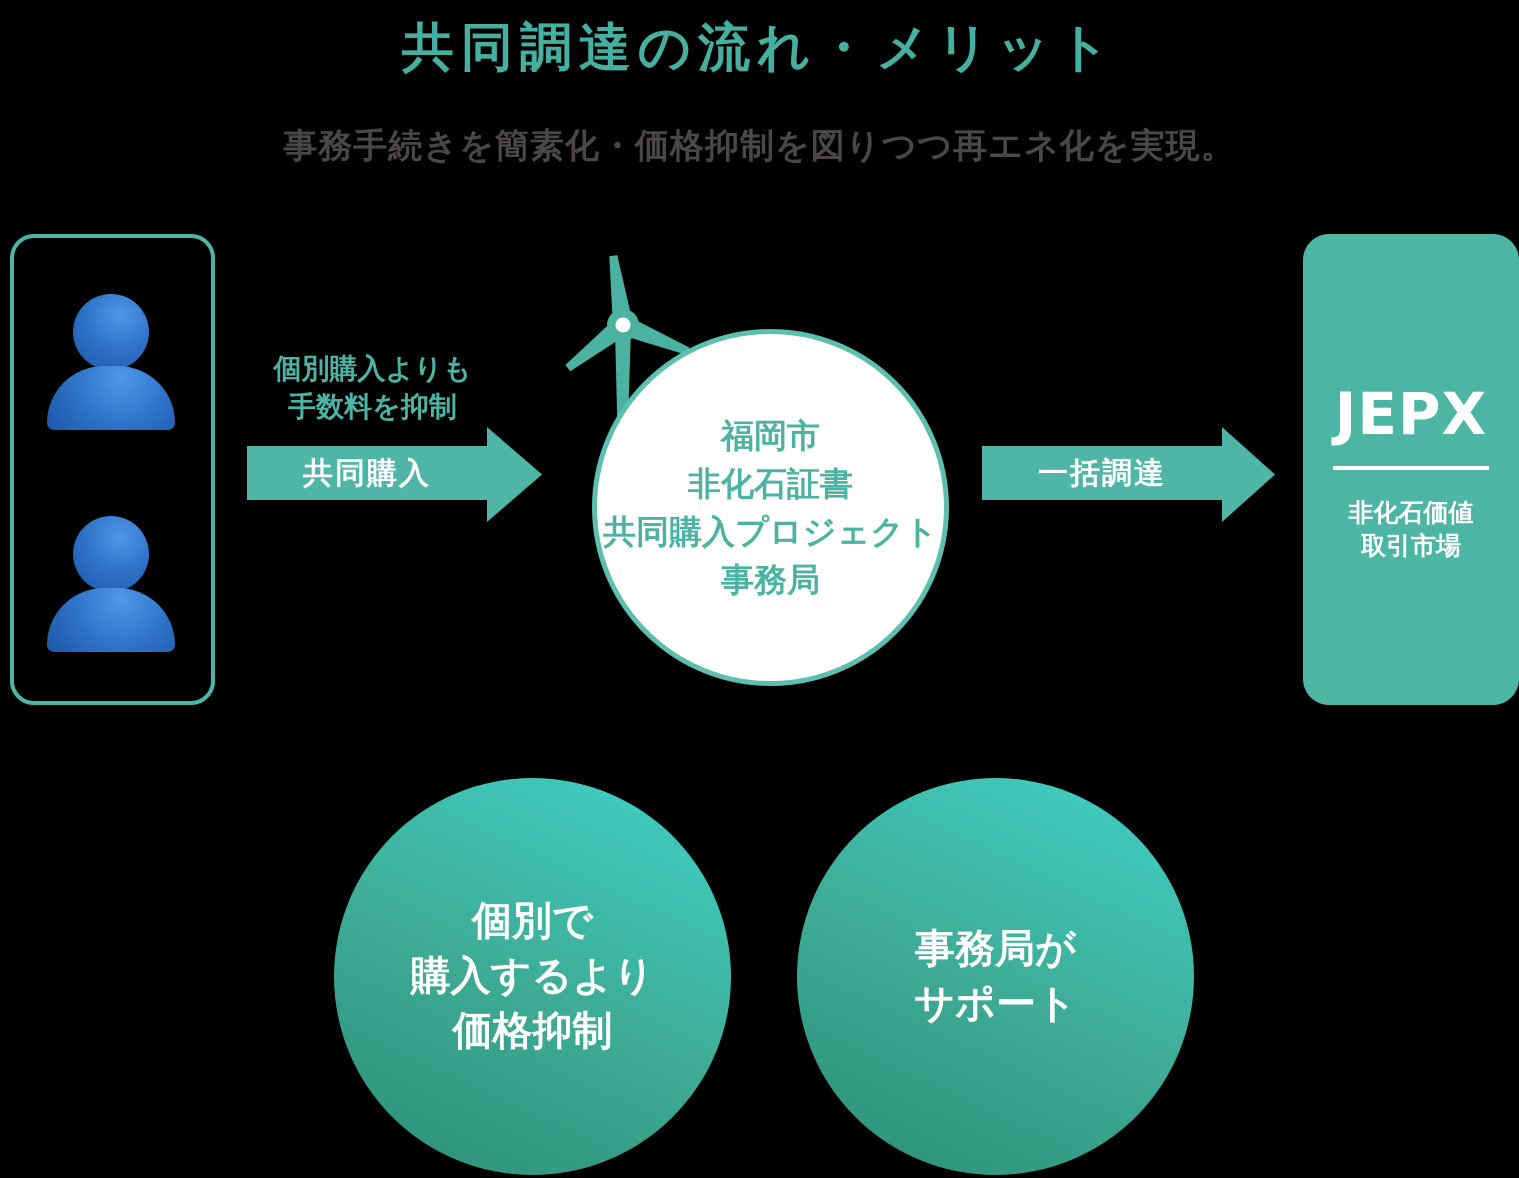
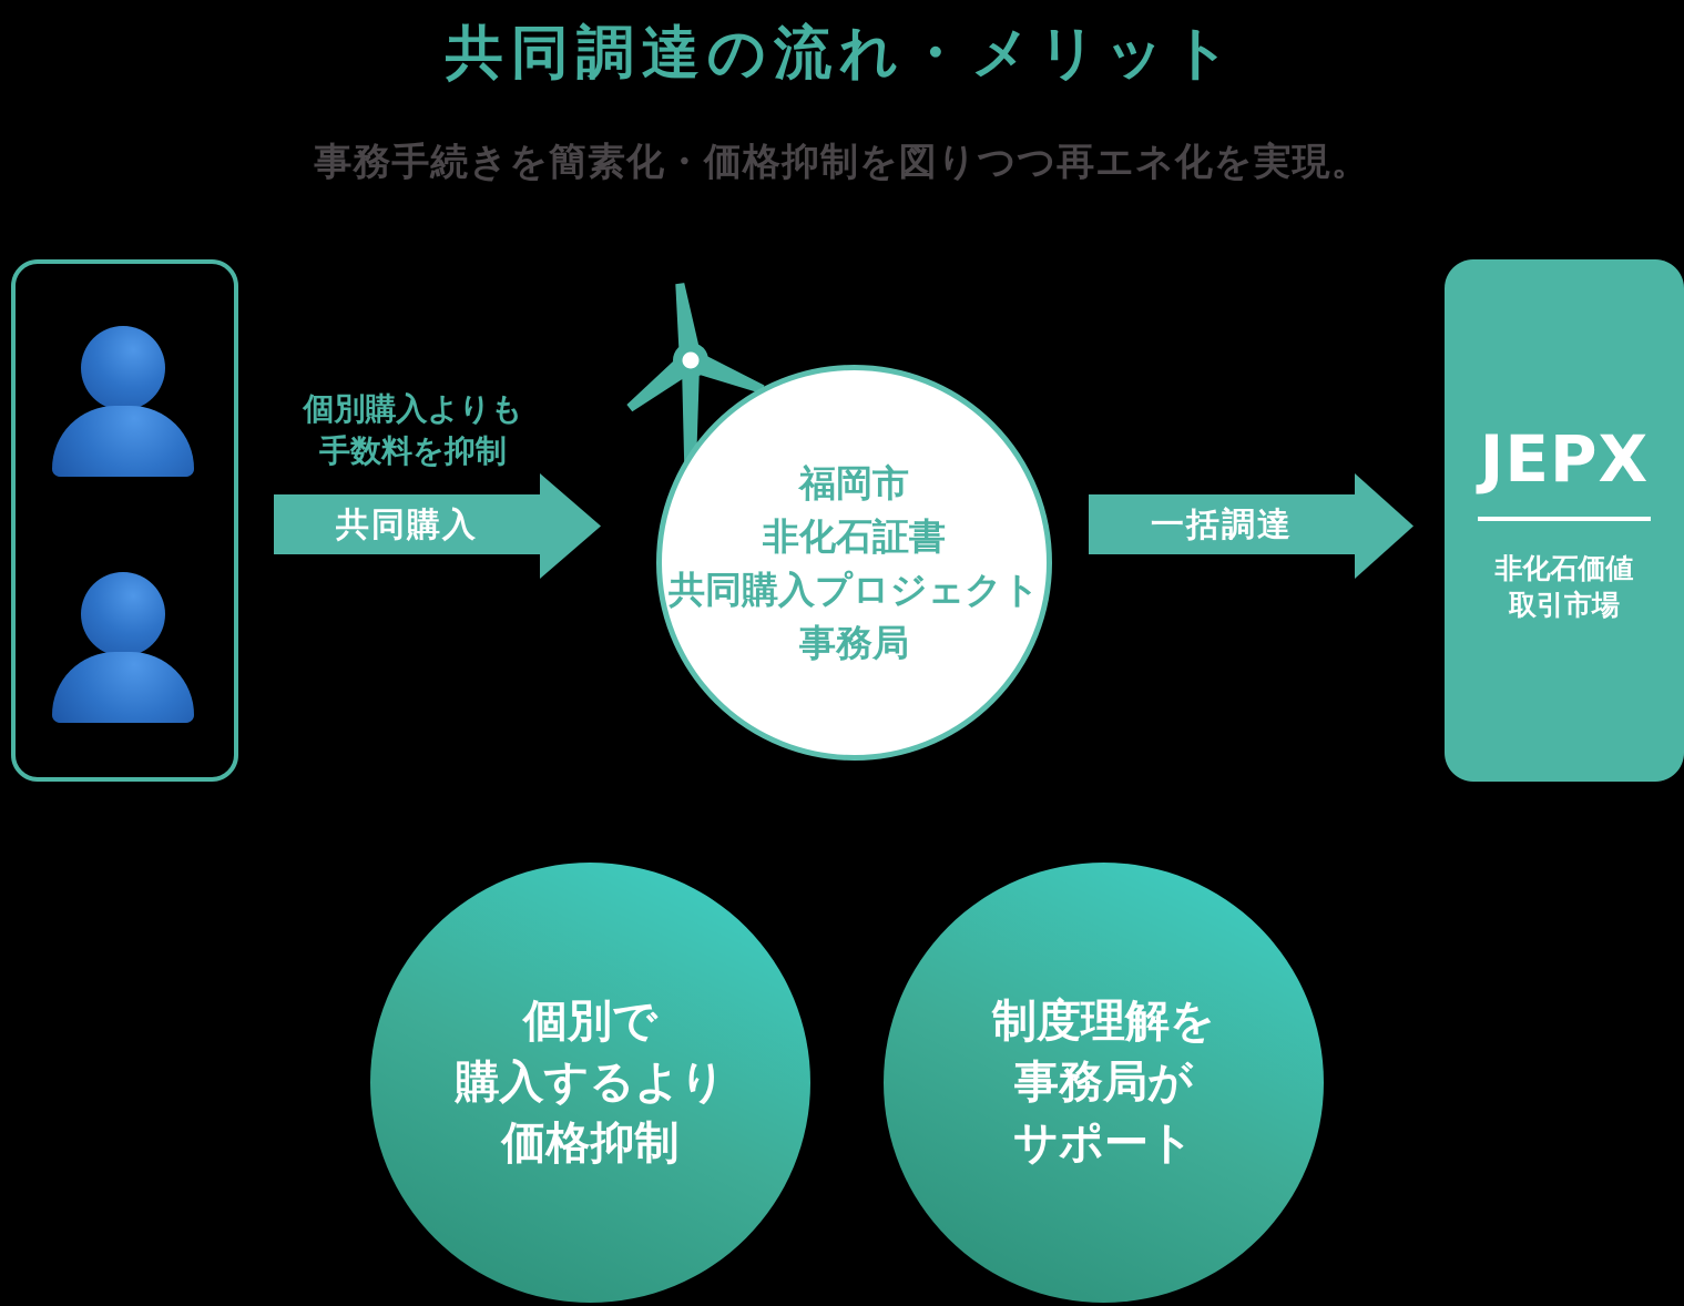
  共同調達の流れ・メリット
  事務手続きを簡素化・価格抑制を図りつつ再エネ化を実現。
  個別購入よりも
  手数料を抑制
  共同購入
  福岡市
  非化石証書
  共同購入プロジェクト
  事務局
  一括調達
  JEPX
  非化石価値
  取引市場
  個別で
  購入するより
  価格抑制
+ 制度理解を
  事務局が
  サポート
